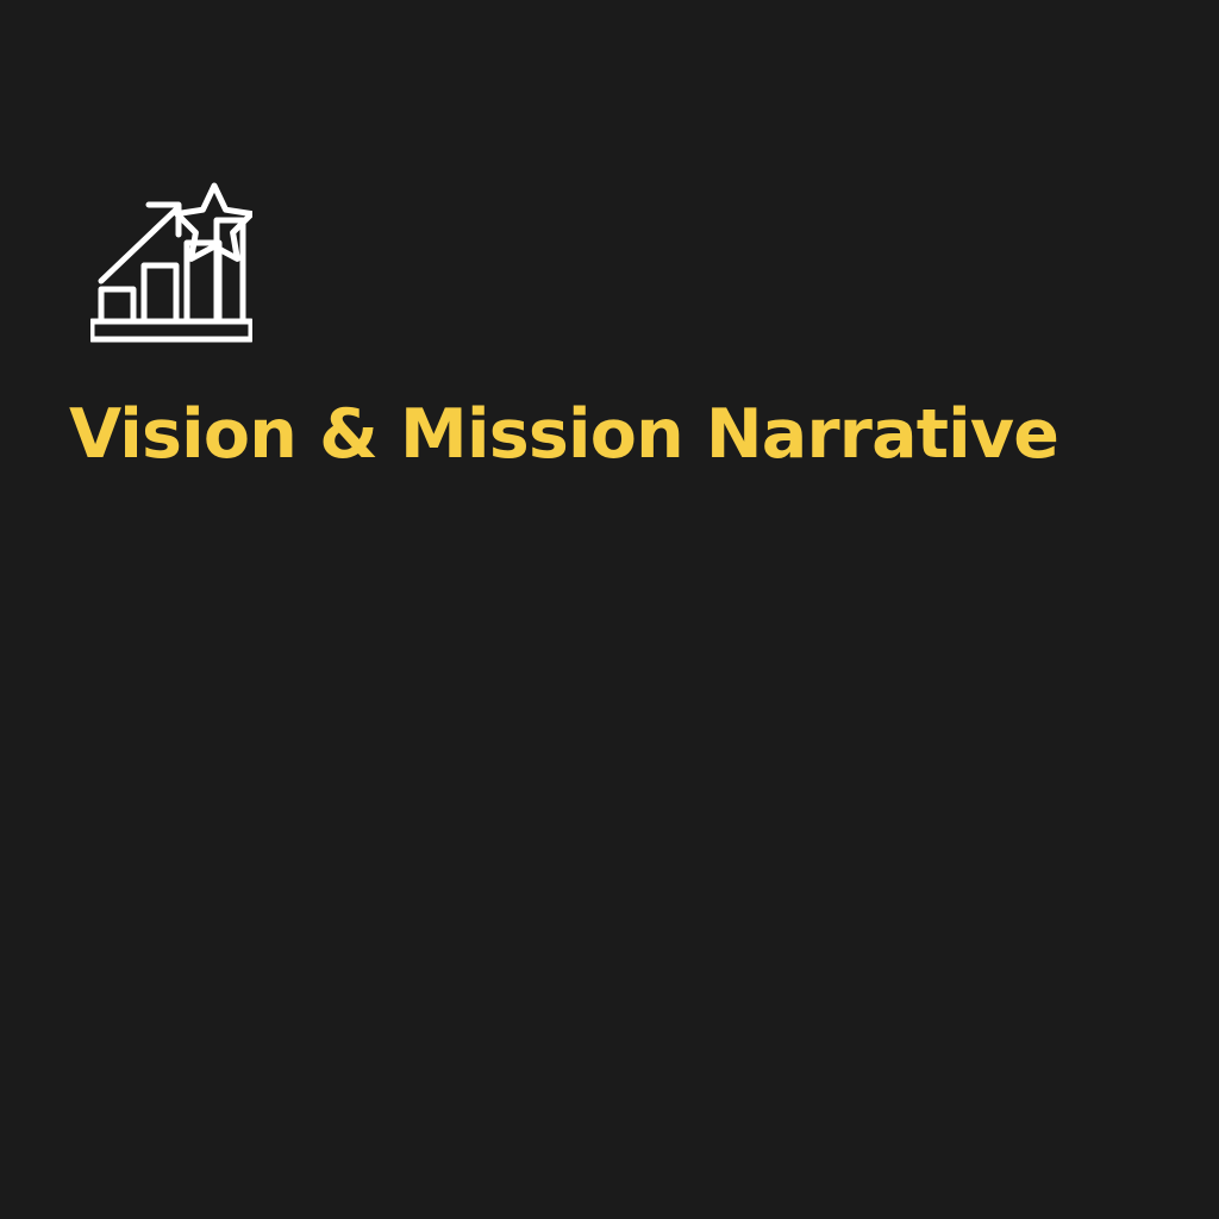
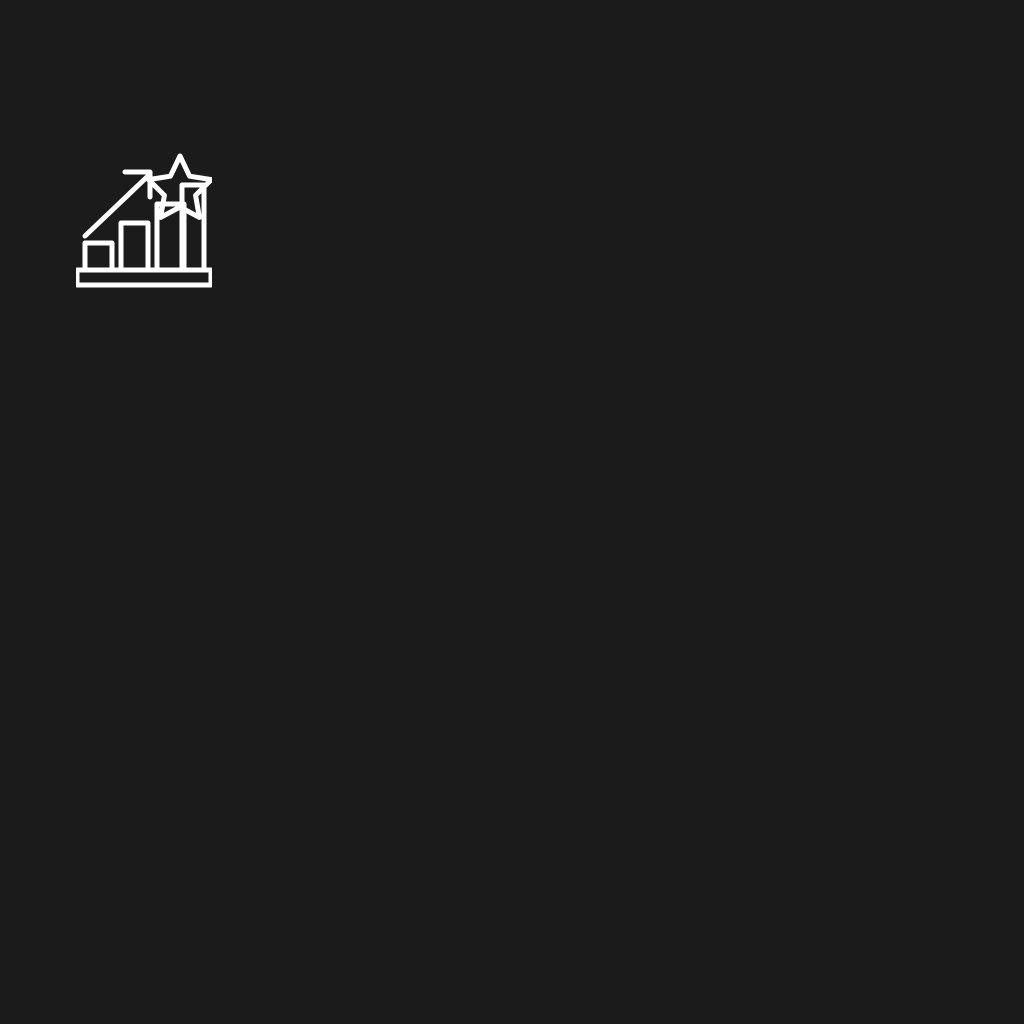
- Vision & Mission Narrative
